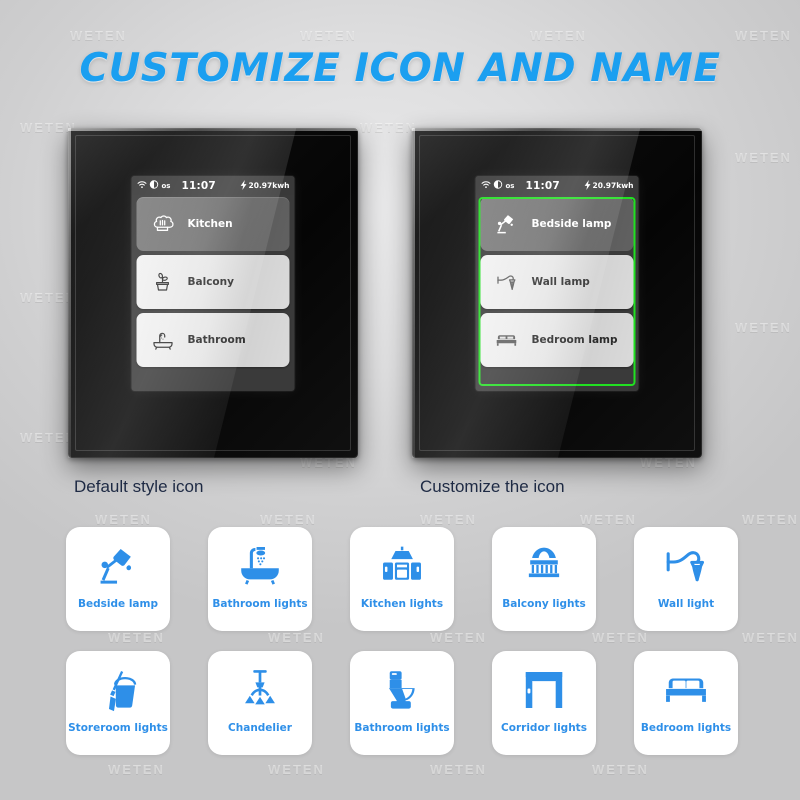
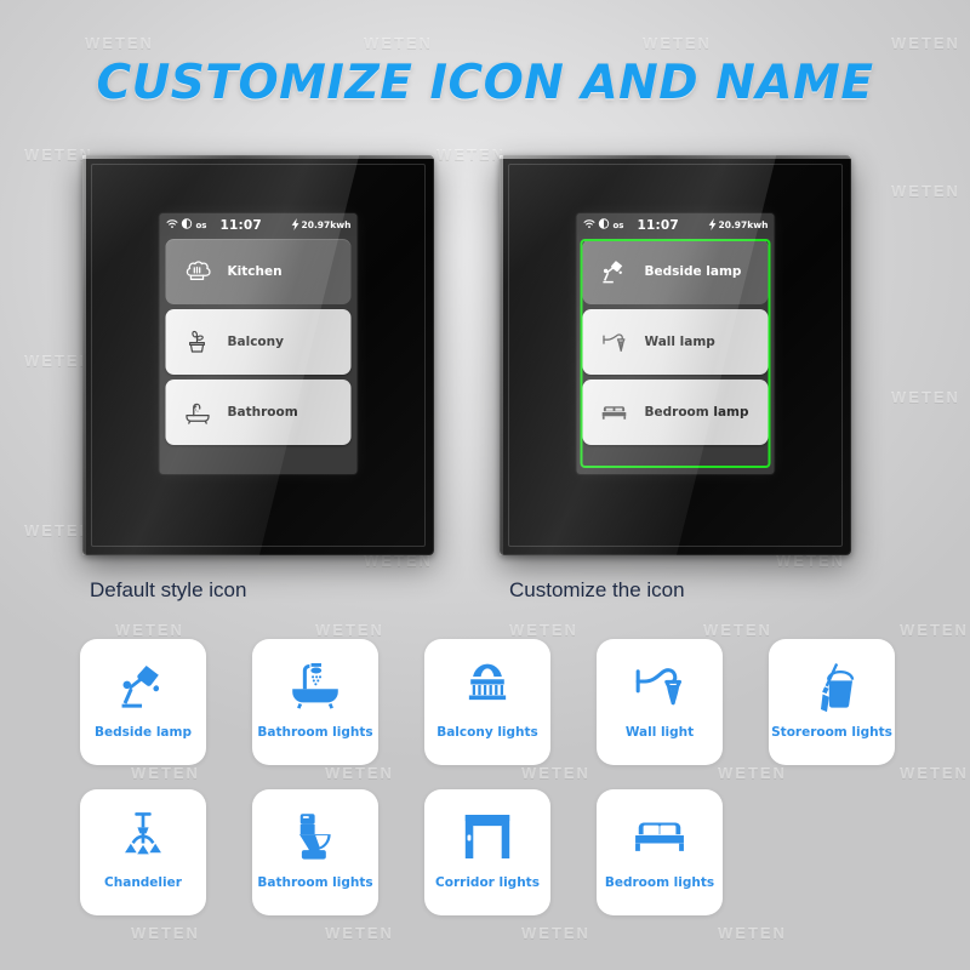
  WETEN
  WETEN
  WETEN
  WETEN
  WETE
  WETE
  WETEN
  WETE
  WETEN
  WETE
  WETEN
  WETEN
  WETEN
  WETEN
  WETEN
  WETEN
  WETEN
  WETEN
  WETEN
  WETEN
  WETEN
  WETEN
  WETEN
  WETEN
  WETEN
  WETEN
  CUSTOMIZE ICON AND NAME
  Default style icon
  Customize the icon
  Bedside lamp
  Bathroom lights
- Kitchen lights
  Balcony lights
  Wall light
  Storeroom lights
  Chandelier
  Bathroom lights
  Corridor lights
  Bedroom lights
